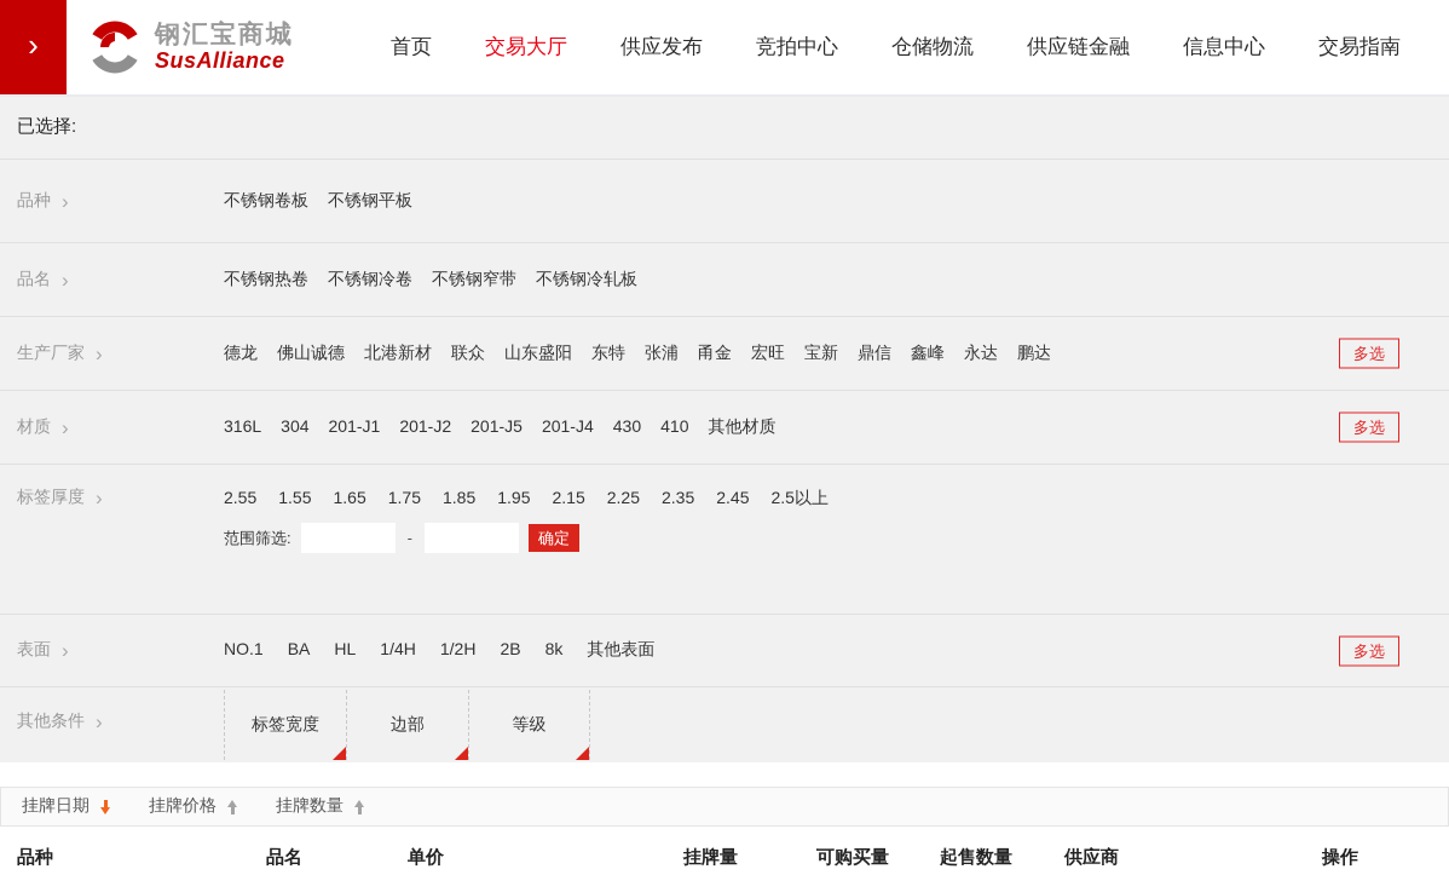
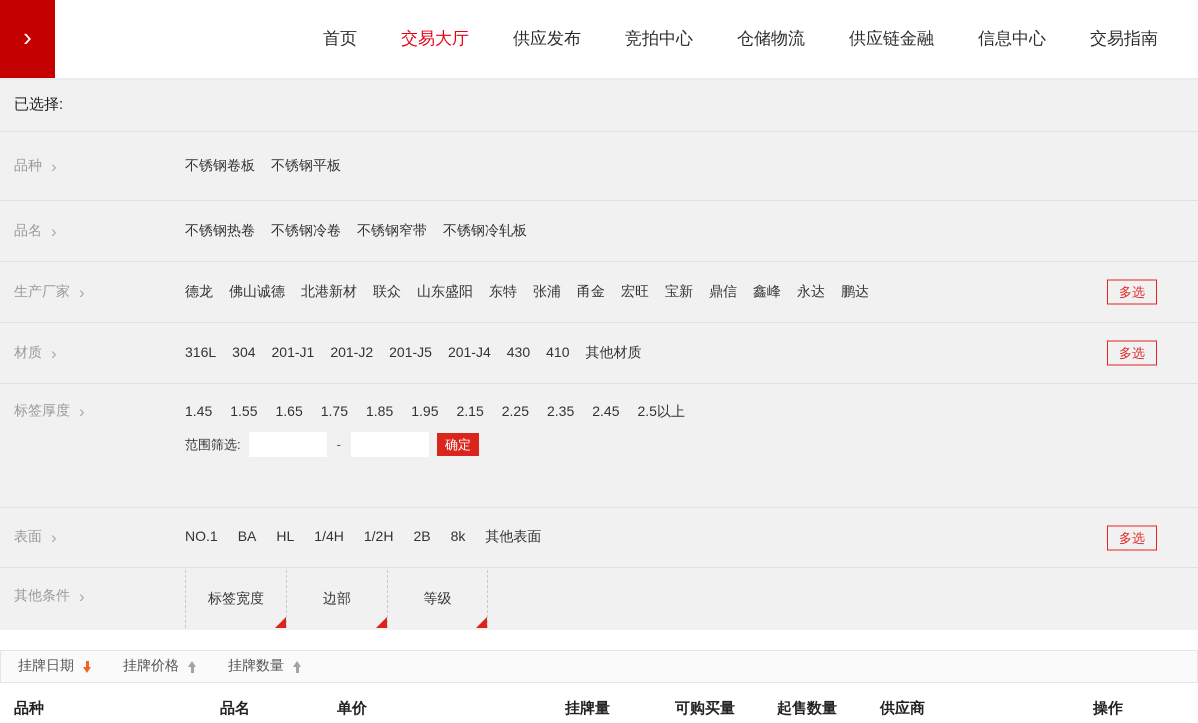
  ›
- 钢汇宝商城
- SusAlliance
  首页
  交易大厅
  供应发布
  竞拍中心
  仓储物流
  供应链金融
  信息中心
  交易指南
  已选择:
  品种
  ›
  不锈钢卷板
  不锈钢平板
  品名
  ›
  不锈钢热卷
  不锈钢冷卷
  不锈钢窄带
  不锈钢冷轧板
  生产厂家
  ›
  德龙
  佛山诚德
  北港新材
  联众
  山东盛阳
  东特
  张浦
  甬金
  宏旺
  宝新
  鼎信
  鑫峰
  永达
  鹏达
  多选
  材质
  ›
  316L
  304
  201-J1
  201-J2
  201-J5
  201-J4
  430
  410
  其他材质
  多选
  标签厚度
  ›
- 2.55
+ 1.45
  1.55
  1.65
  1.75
  1.85
  1.95
  2.15
  2.25
  2.35
  2.45
  2.5以上
  范围筛选:
  -
  确定
  表面
  ›
  NO.1
  BA
  HL
  1/4H
  1/2H
  2B
  8k
  其他表面
  多选
  其他条件
  ›
  标签宽度
  边部
  等级
  挂牌日期
  挂牌价格
  挂牌数量
  品种
  品名
  单价
  挂牌量
  可购买量
  起售数量
  供应商
  操作
